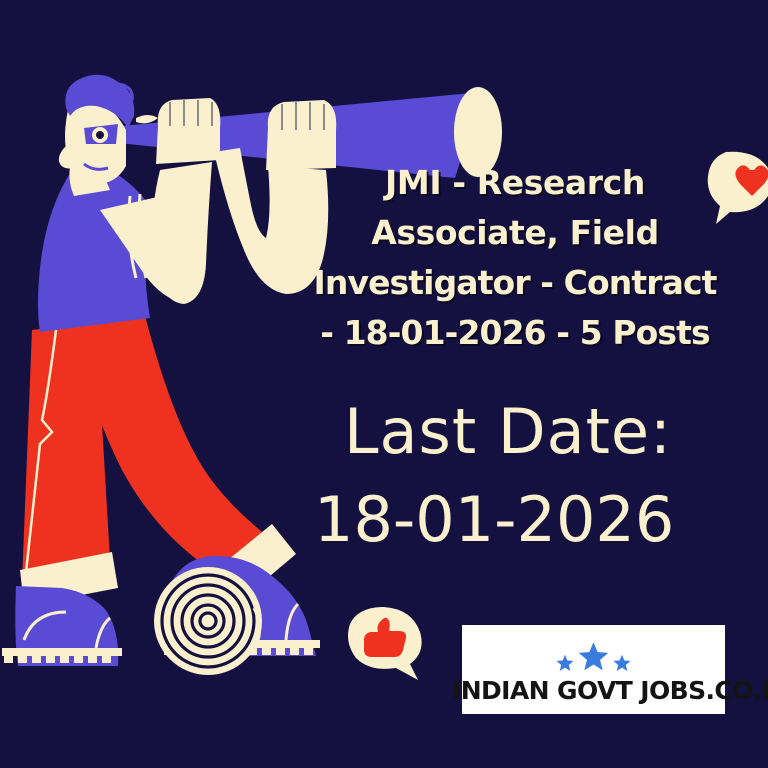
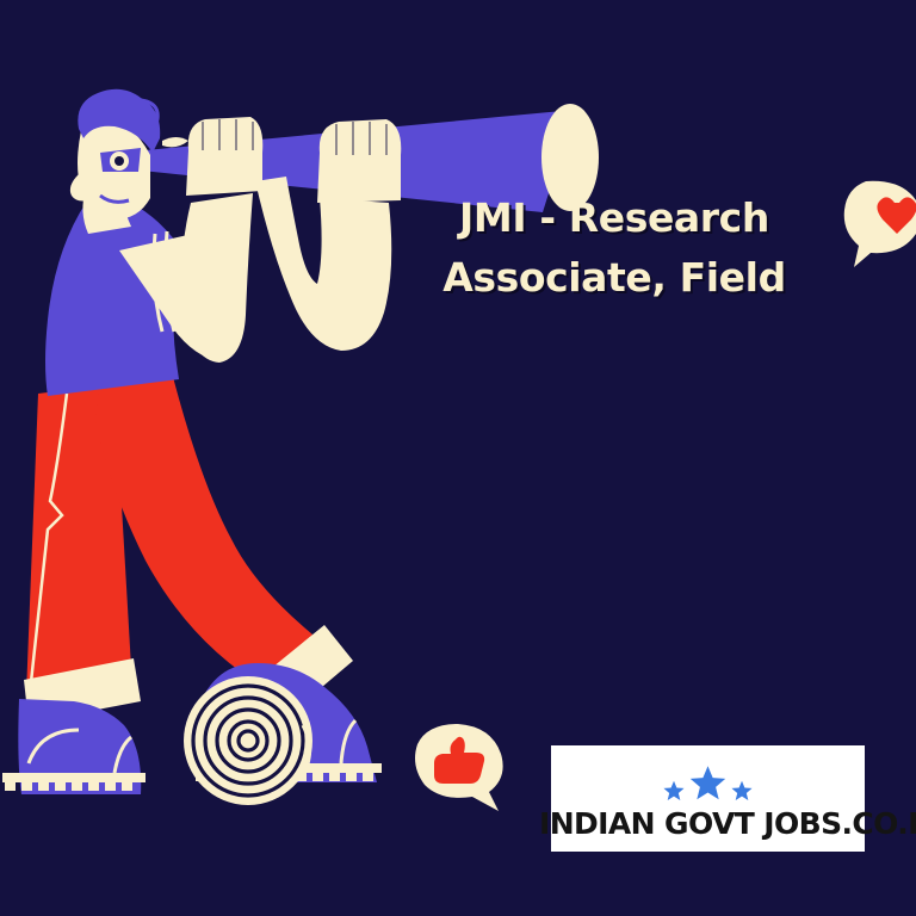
  JMI - Research
  Associate, Field
- Investigator - Contract
- - 18-01-2026 - 5 Posts
- Last Date:
- 18-01-2026
  INDIAN GOVT JOBS.CO.I
